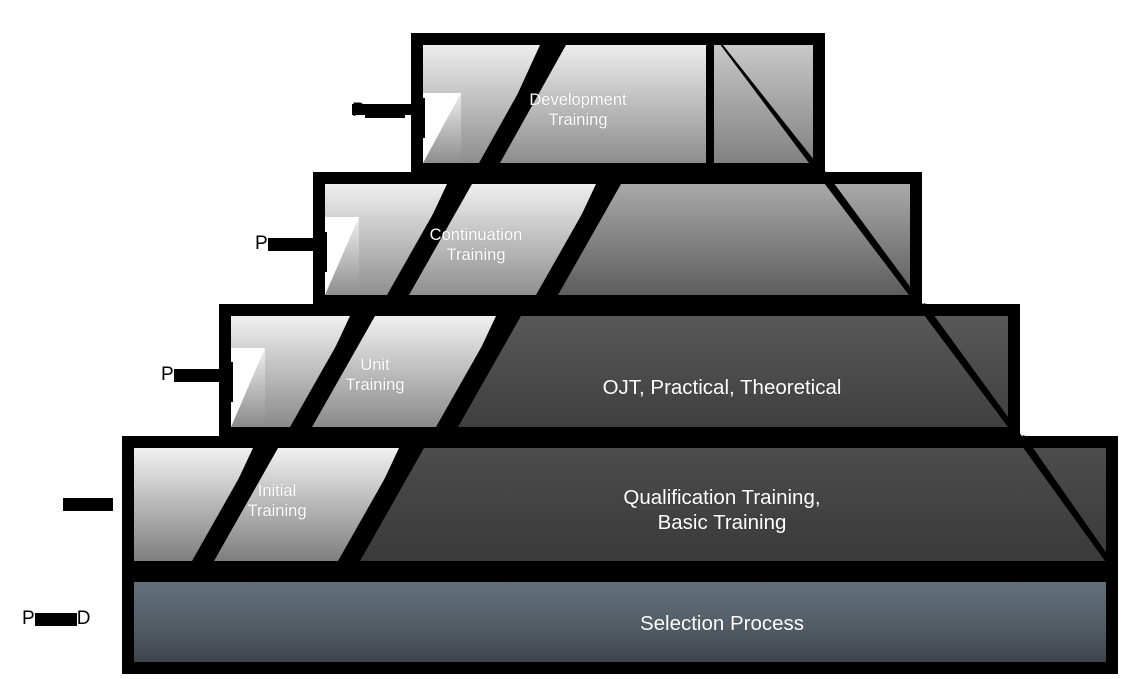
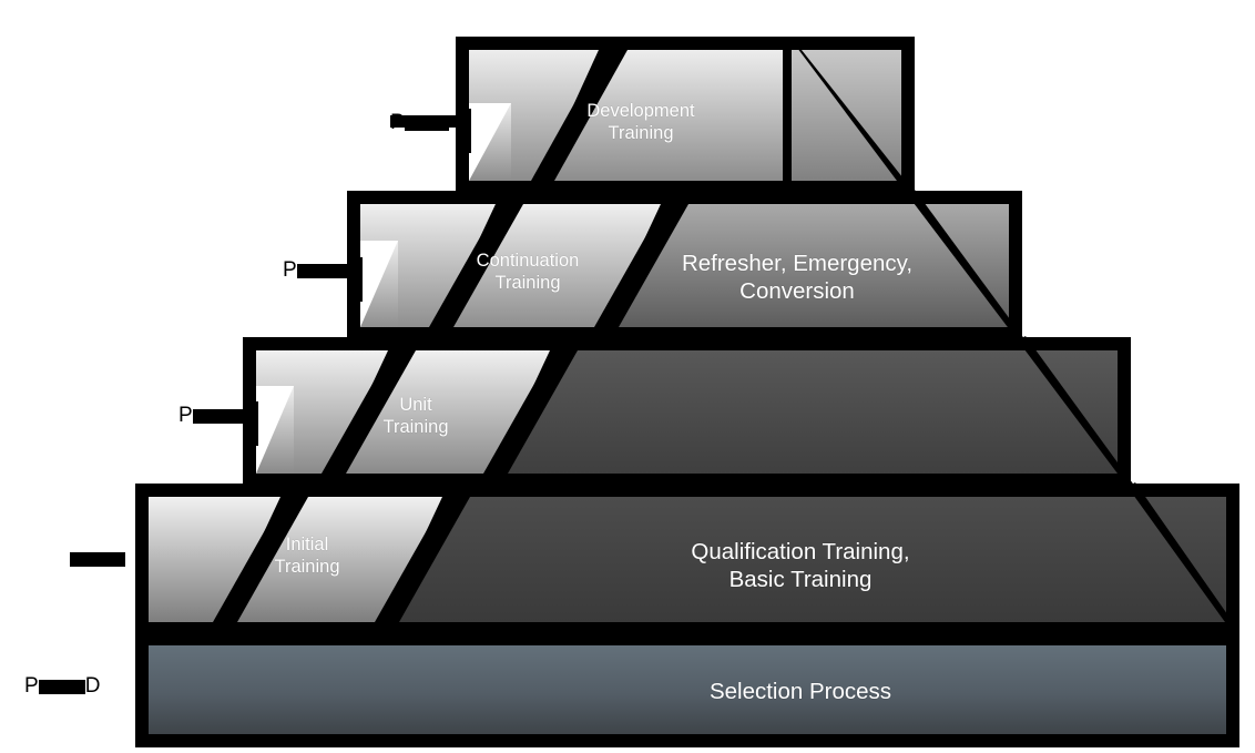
  Development
  Training
  Continuation
  Training
+ Refresher, Emergency,
+ Conversion
  Unit
  Training
- OJT, Practical, Theoretical
  Initial
  Training
  Qualification Training,
  Basic Training
  Selection Process
  P
  P
  P
  D
